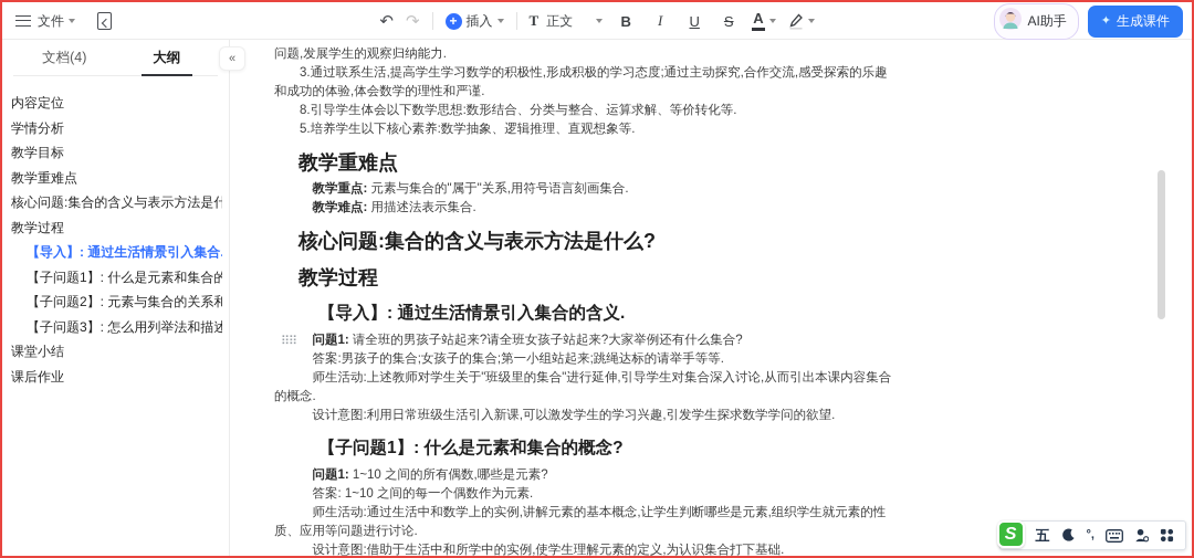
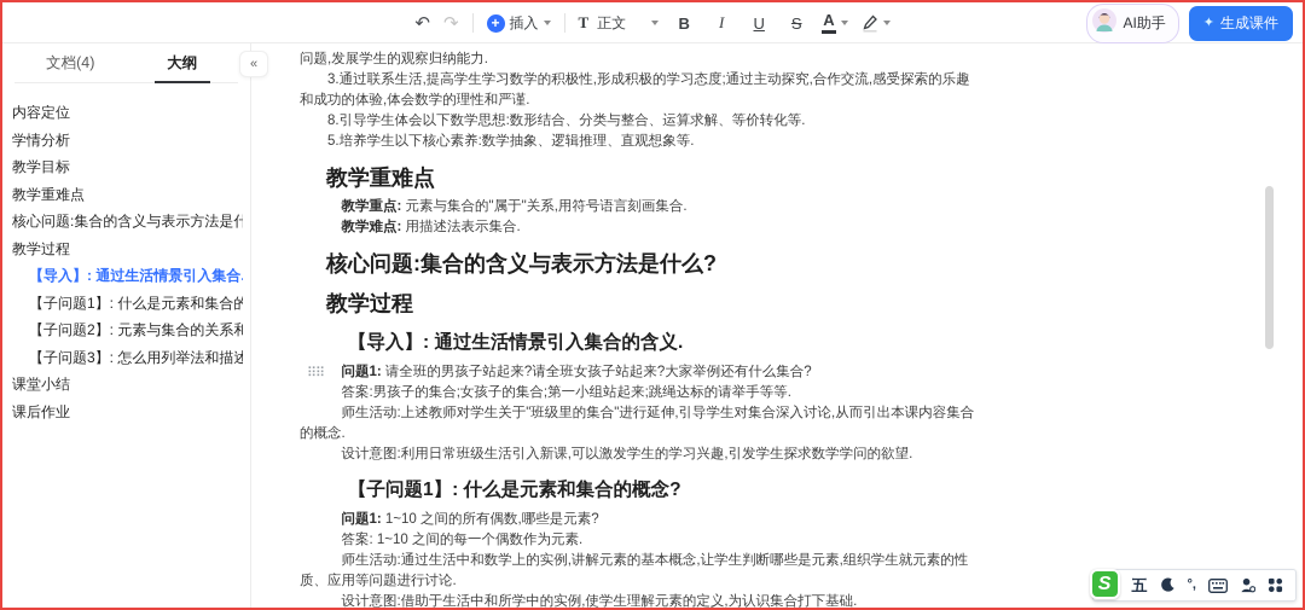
- 文件
  ↶
  ↷
  +
  插入
  T
  正文
  B
  I
  U
  S
  A
  AI助手
  ✦
  生成课件
  文档(4)
  大纲
  内容定位
  学情分析
  教学目标
  教学重难点
  核心问题:集合的含义与表示方法是什
  教学过程
  【导入】: 通过生活情景引入集合
  【子问题1】: 什么是元素和集合的
  【子问题2】: 元素与集合的关系和
  【子问题3】: 怎么用列举法和描述
  课堂小结
  课后作业
  «
  问题,发展学生的观察归纳能力.
  3.通过联系生活,提高学生学习数学的积极性,形成积极的学习态度;通过主动探究,合作交流,感受探索的乐趣和成功的体验,体会数学的理性和严谨.
  8.引导学生体会以下数学思想:数形结合、分类与整合、运算求解、等价转化等.
  5.培养学生以下核心素养:数学抽象、逻辑推理、直观想象等.
  教学重难点
  教学重点: 元素与集合的"属于"关系,用符号语言刻画集合.
  教学难点: 用描述法表示集合.
  核心问题:集合的含义与表示方法是什么?
  教学过程
  【导入】: 通过生活情景引入集合的含义.
  ⠿⠿
  问题1: 请全班的男孩子站起来?请全班女孩子站起来?大家举例还有什么集合?
  答案:男孩子的集合;女孩子的集合;第一小组站起来;跳绳达标的请举手等等.
  师生活动:上述教师对学生关于"班级里的集合"进行延伸,引导学生对集合深入讨论,从而引出本课内容集合的概念.
  设计意图:利用日常班级生活引入新课,可以激发学生的学习兴趣,引发学生探求数学学问的欲望.
  【子问题1】: 什么是元素和集合的概念?
  问题1: 1~10 之间的所有偶数,哪些是元素?
  答案: 1~10 之间的每一个偶数作为元素.
  师生活动:通过生活中和数学上的实例,讲解元素的基本概念,让学生判断哪些是元素,组织学生就元素的性质、应用等问题进行讨论.
  设计意图:借助于生活中和所学中的实例,使学生理解元素的定义,为认识集合打下基础.
  S
  五
  °,
